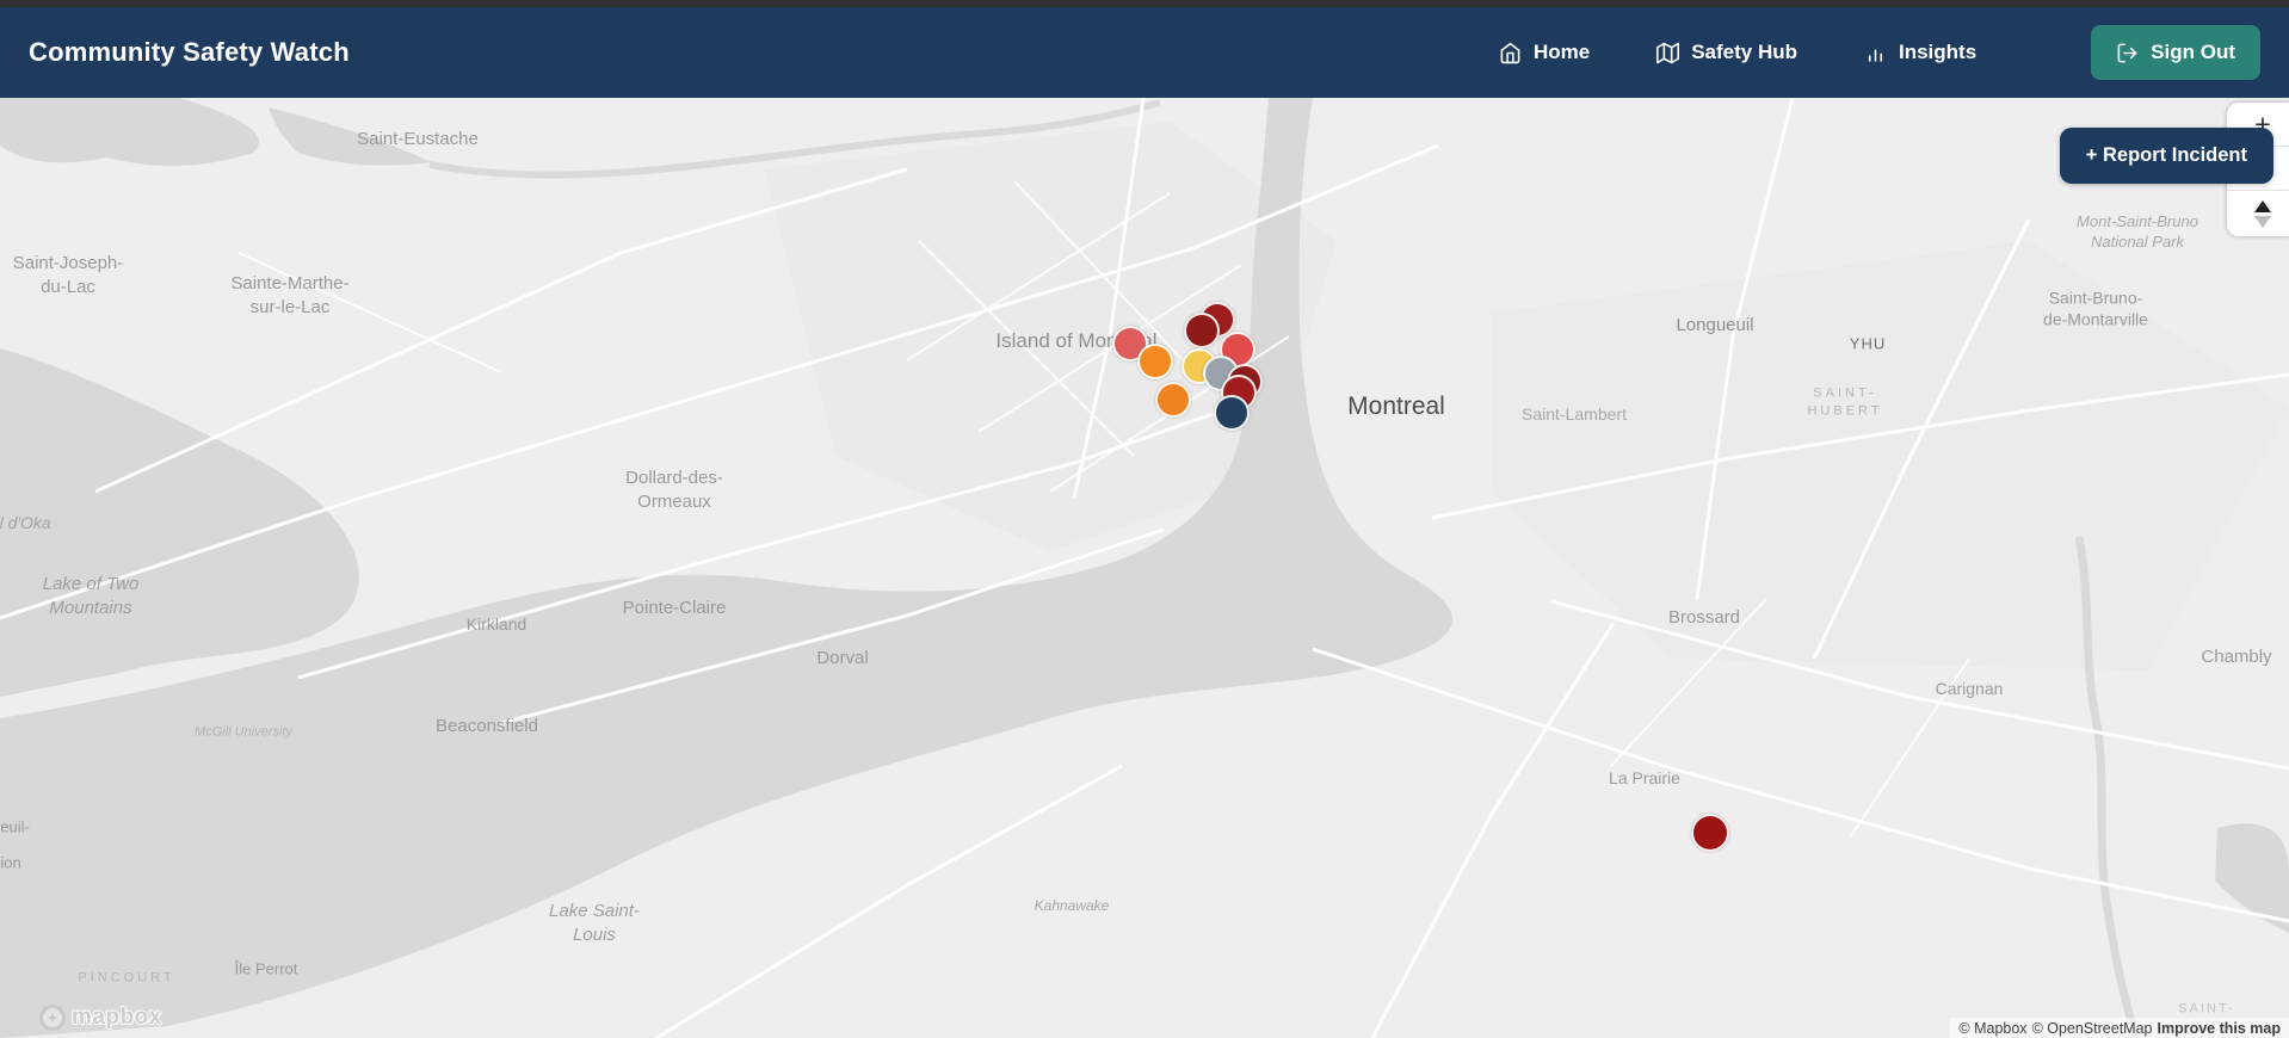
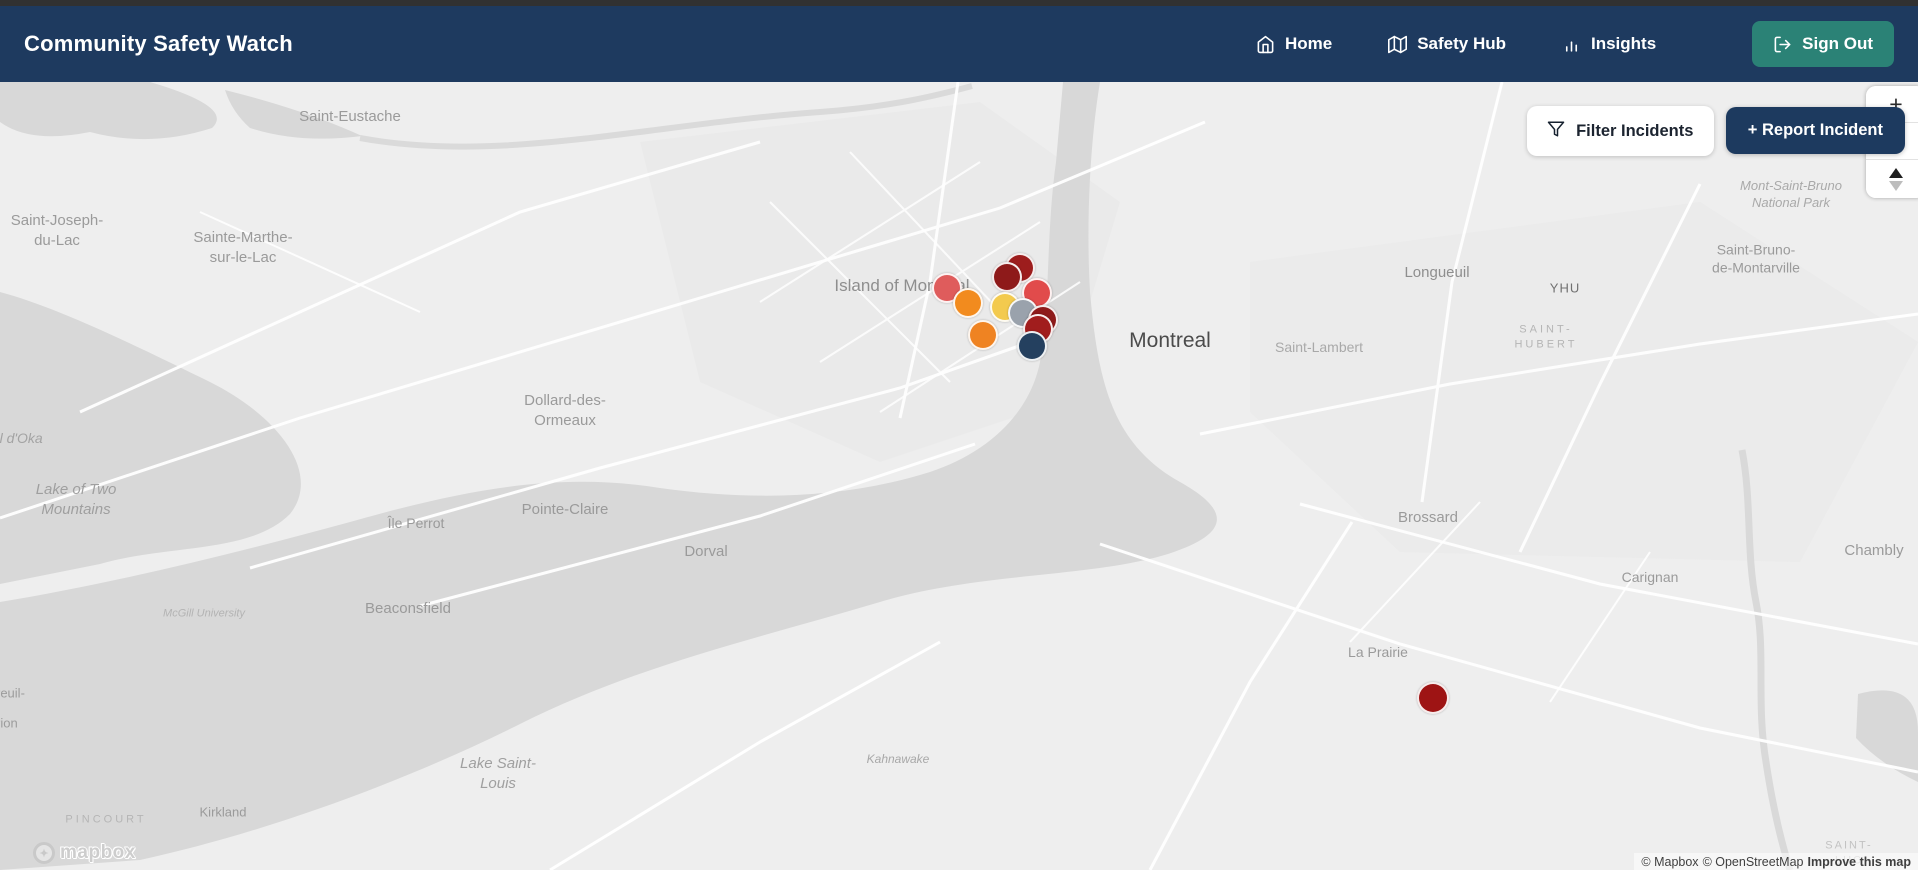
  Community Safety Watch
  Home
  Safety Hub
  Insights
  Sign Out
  Saint-Eustache
  Saint-Joseph-
  du-Lac
  Sainte-Marthe-
  sur-le-Lac
  Montreal
  Longueuil
  Saint-Lambert
  YHU
  SAINT-
  HUBERT
  Mont-Saint-Bruno
  National Park
  Saint-Bruno-
  de-Montarville
  Dollard-des-
  Ormeaux
  l d'Oka
  Lake of Two
  Mountains
- Kirkland
+ Île Perrot
  Pointe-Claire
  Dorval
  Beaconsfield
  McGill University
  Brossard
  Carignan
  Chambly
  La Prairie
  Lake Saint-
  Louis
  Kahnawake
- Île Perrot
+ Kirkland
  PINCOURT
  euil-
  ion
  SAINT-LUC
+ Filter Incidents
  + Report Incident
  +
  ✦
  mapbox
  © Mapbox
  © OpenStreetMap
  Improve this map
